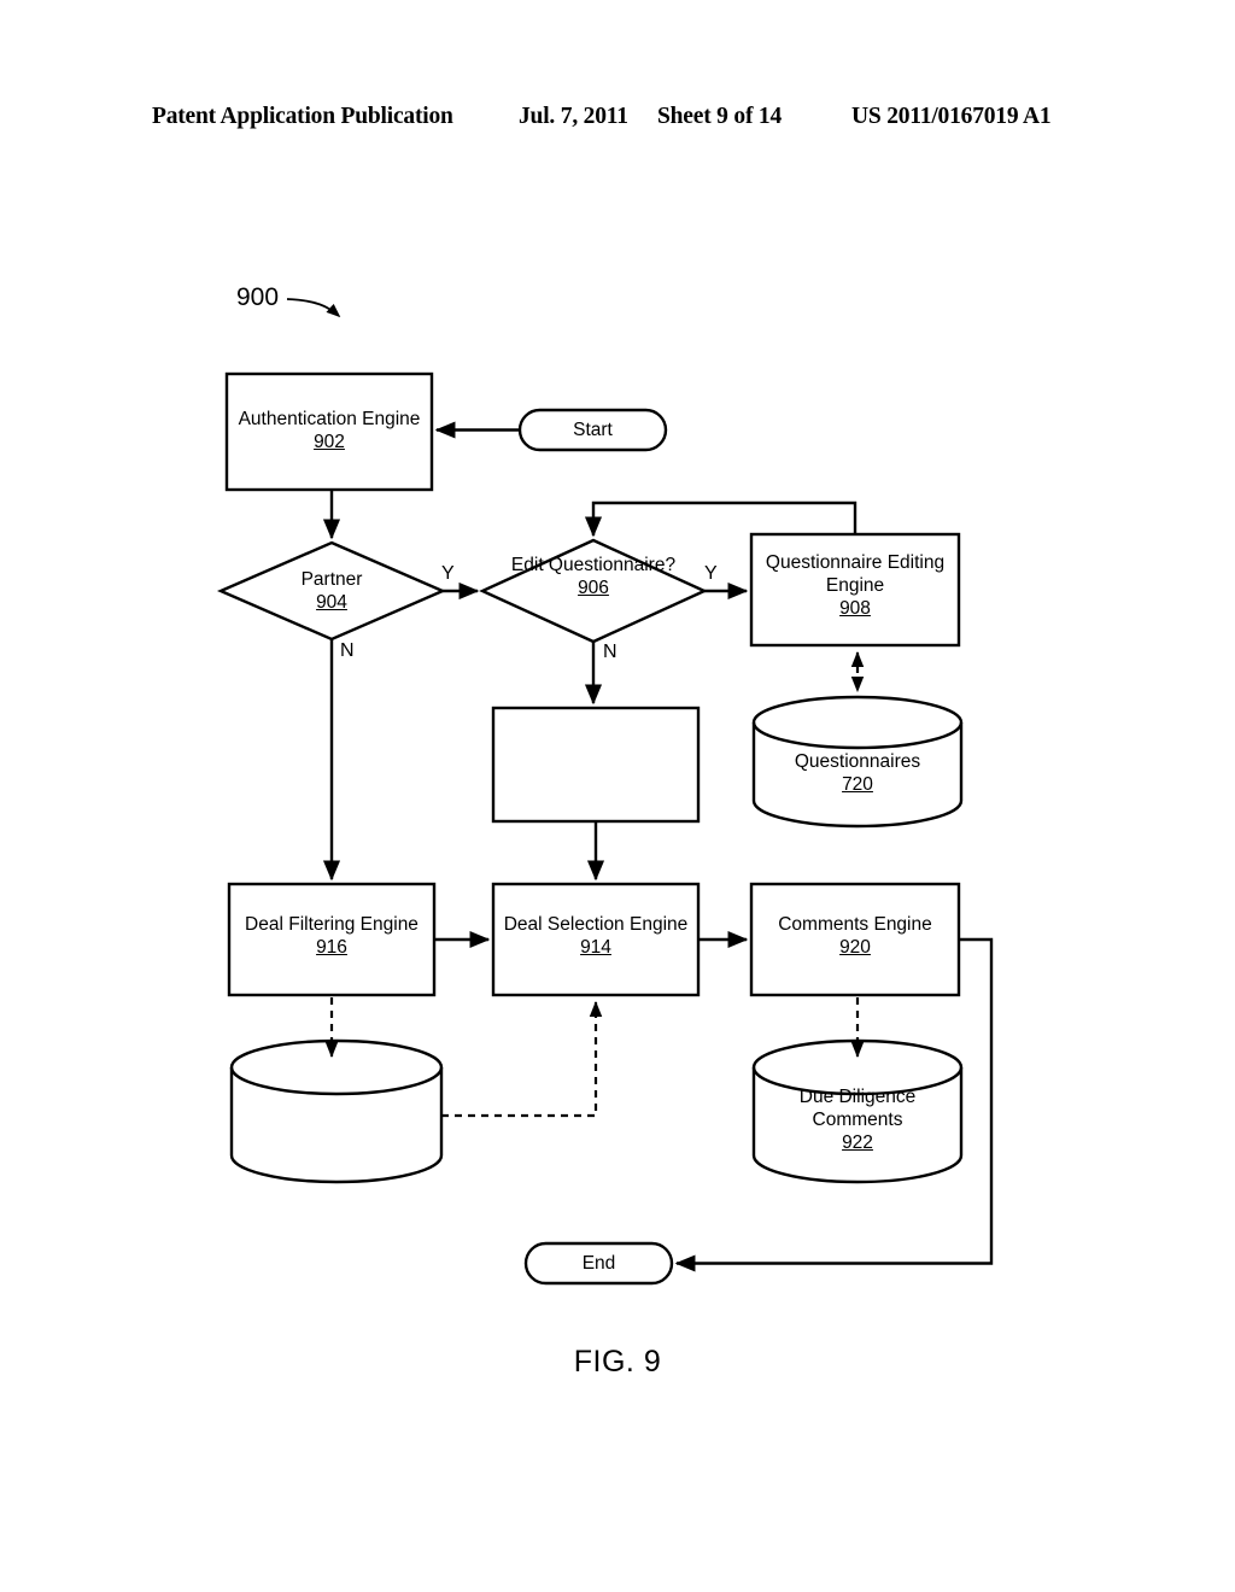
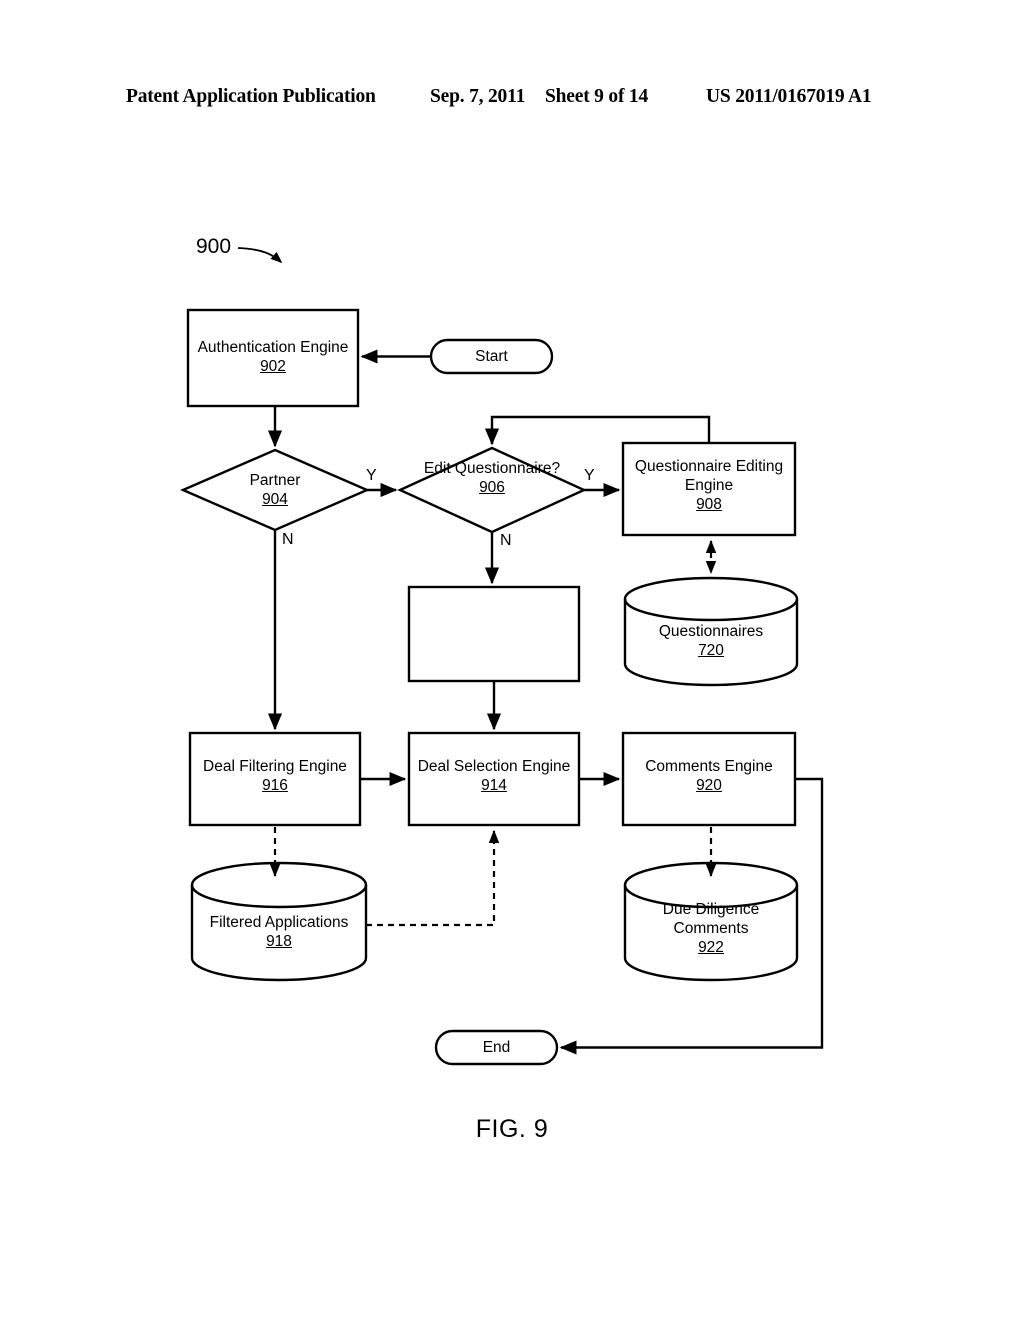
  Patent Application Publication
- Jul. 7, 2011
+ Sep. 7, 2011
  Sheet 9 of 14
  US 2011/0167019 A1
  900
  Start
  Authentication Engine
  902
  Partner
  904
  Edit Questionnaire?
  906
  Questionnaire Editing Engine
  908
  Questionnaires
  720
  Deal Filtering Engine
  916
  Deal Selection Engine
  914
  Comments Engine
  920
+ Filtered Applications
+ 918
  Due Diligence Comments
  922
  End
  Y
  N
  Y
  N
  FIG. 9
